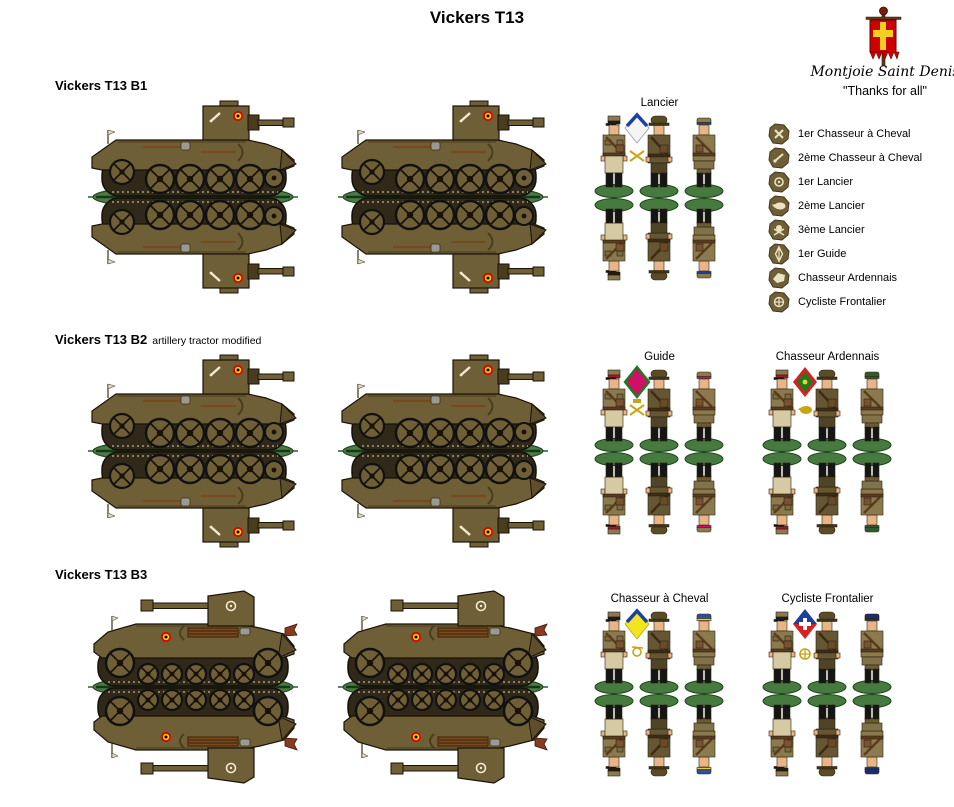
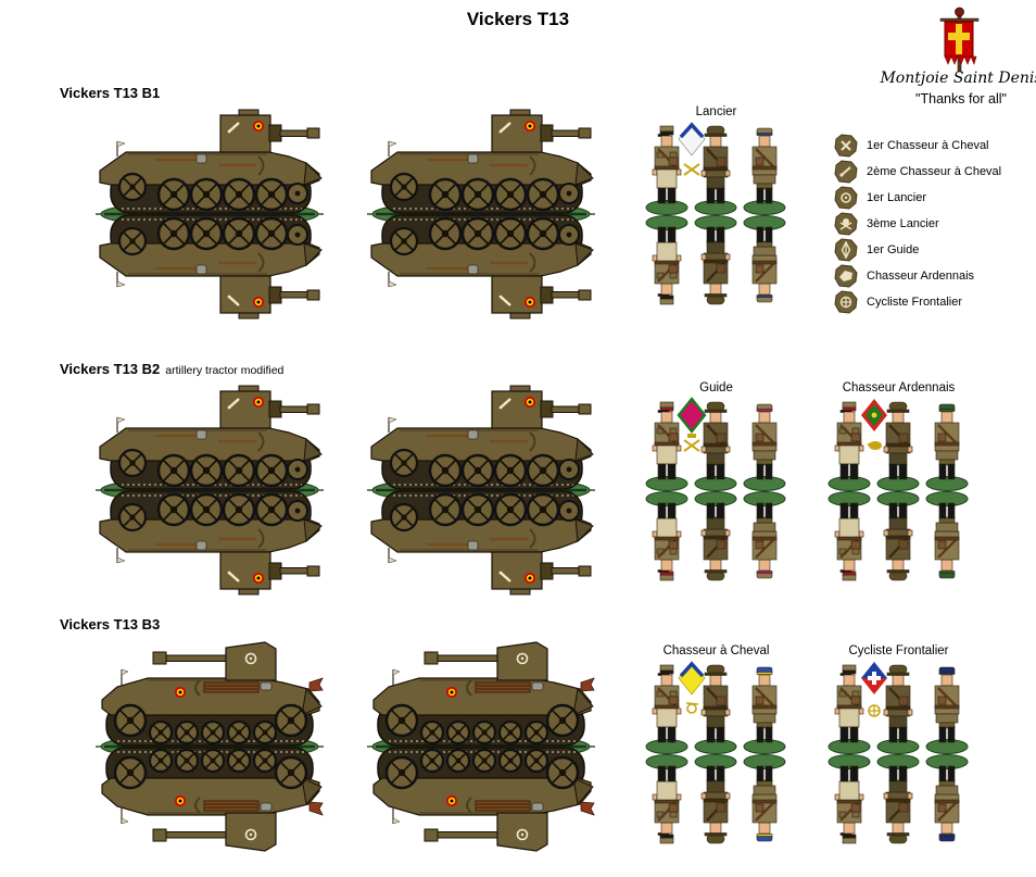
  Vickers T13
  Montjoie Saint Deni
  "Thanks for all"
  1er Chasseur à Cheval
  2ème Chasseur à Cheval
  1er Lancier
- 2ème Lancier
  3ème Lancier
  1er Guide
  Chasseur Ardennais
  Cycliste Frontalier
  Vickers T13 B1
  Lancier
  Vickers T13 B2 artillery tractor modified
  Guide
  Chasseur Ardennais
  Vickers T13 B3
  Chasseur à Cheval
  Cycliste Frontalier
